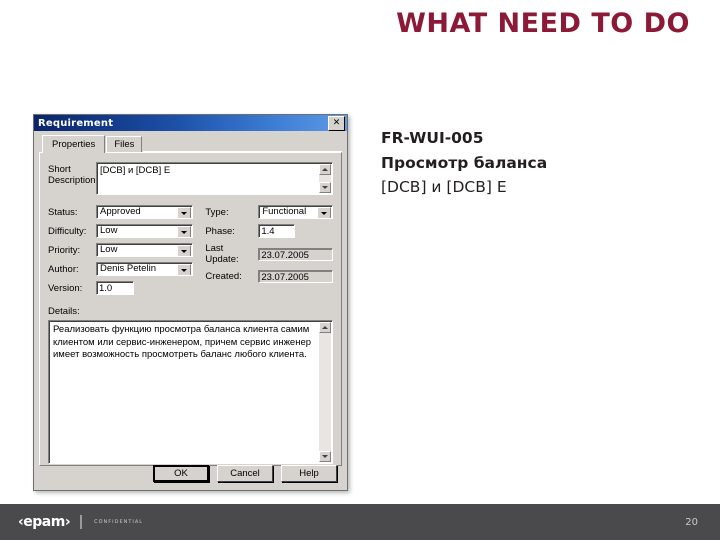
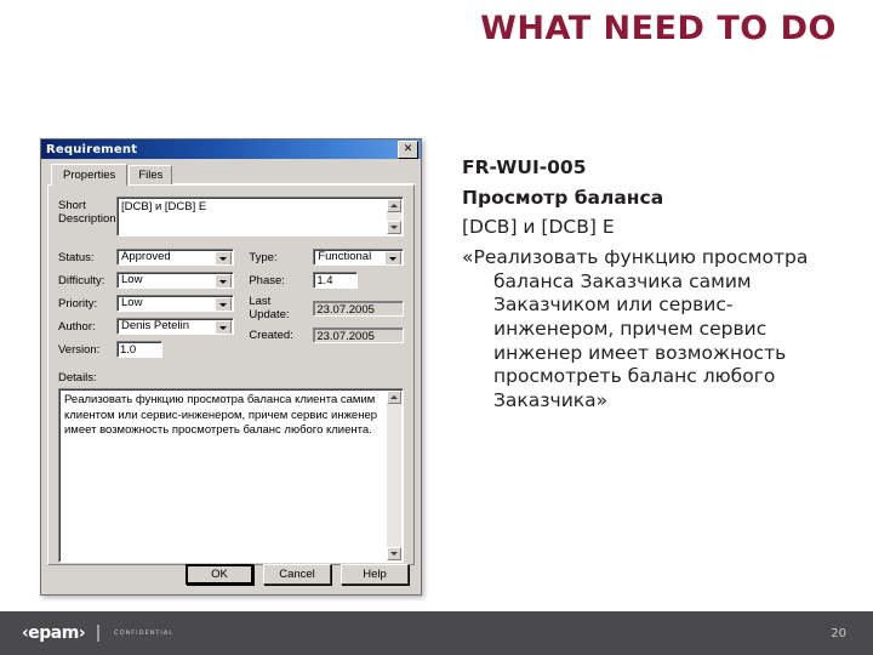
  WHAT NEED TO DO
  Requirement
  ✕
  Properties
  Files
  Short Description
  [DCB] и [DCB] E
  Status:
  Approved
  Difficulty:
  Low
  Priority:
  Low
  Author:
  Denis Petelin
  Version:
  1.0
  Type:
  Functional
  Phase:
  1.4
  Last Update:
  23.07.2005
  Created:
  23.07.2005
  Details:
  Реализовать функцию просмотра баланса клиента самим клиентом или сервис-инженером, причем сервис инженер имеет возможность просмотреть баланс любого клиента.
  OK
  Cancel
  Help
  FR-WUI-005
  Просмотр баланса
  [DCB] и [DCB] E
+ «Реализовать функцию просмотра баланса Заказчика самим Заказчиком или сервис-инженером, причем сервис инженер имеет возможность просмотреть баланс любого Заказчика»
  ‹epam›
  20
